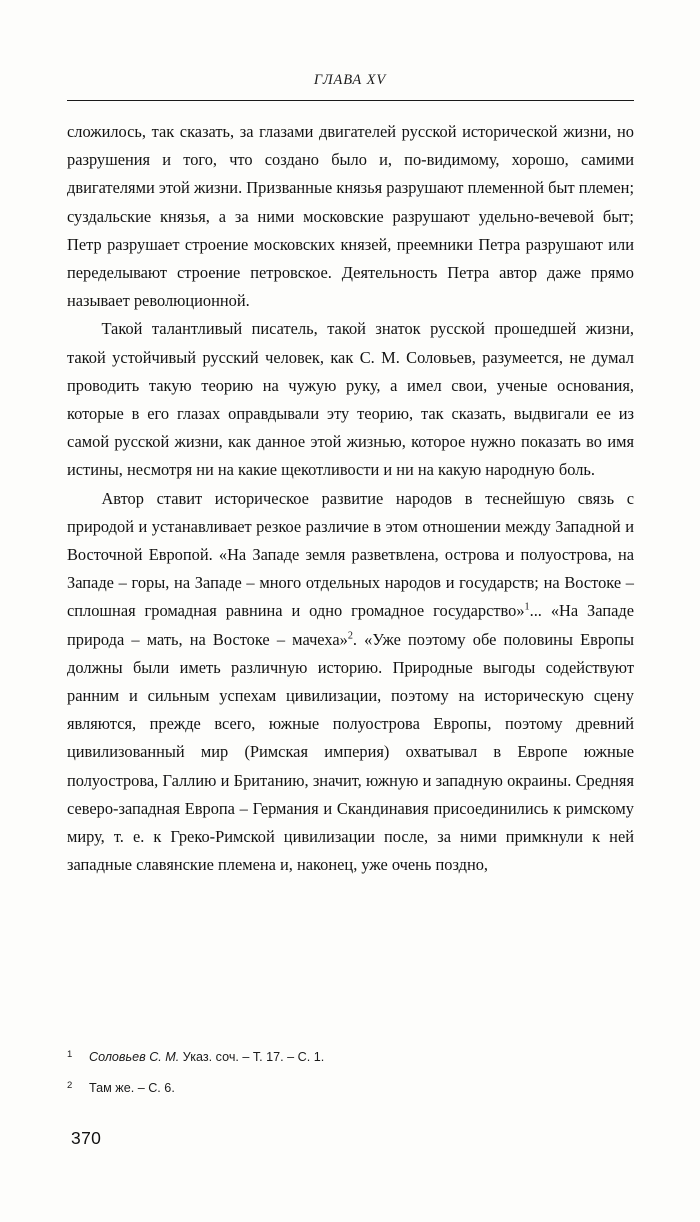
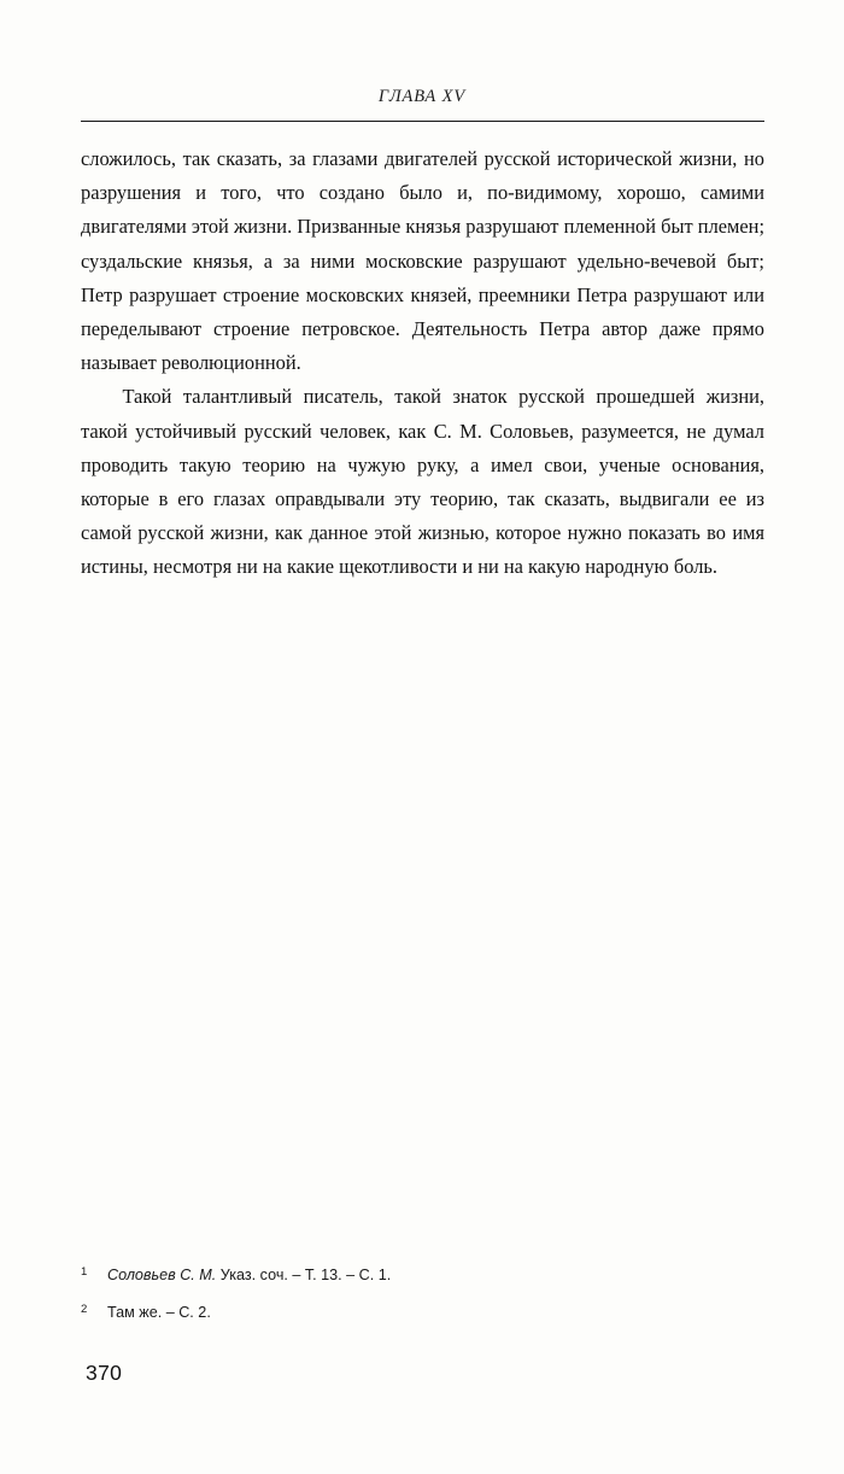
  ГЛАВА XV
  сложилось, так сказать, за глазами двигателей русской исто­рической жизни, но разрушения и того, что создано было и, по-видимому, хорошо, самими двигателями этой жизни. Призванные князья разрушают племенной быт племен; суз­дальские князья, а за ними московские разрушают удельно-вечевой быт; Петр разрушает строение московских князей, преемники Петра разрушают или переделывают строение петровское. Деятельность Петра автор даже прямо называет революционной.
  Такой талантливый писатель, такой знаток русской прошедшей жизни, такой устойчивый русский человек, как С. М. Соловьев, разумеется, не думал проводить такую тео­рию на чужую руку, а имел свои, ученые основания, которые в его глазах оправдывали эту теорию, так сказать, выдвигали ее из самой русской жизни, как данное этой жизнью, которое нужно показать во имя истины, несмотря ни на какие щекот­ливости и ни на какую народную боль.
- Автор ставит историческое развитие народов в тесней­шую связь с природой и устанавливает резкое различие в этом отношении между Западной и Восточной Европой. «На Западе земля разветвлена, острова и полуострова, на Западе – горы, на Западе – много отдельных народов и государств; на Востоке – сплошная громадная равнина и одно громадное государство»1... «На Западе природа – мать, на Востоке – мачеха»2. «Уже поэто­му обе половины Европы должны были иметь различную исто­рию. Природные выгоды содействуют ранним и сильным успе­хам цивилизации, поэтому на историческую сцену являются, прежде всего, южные полуострова Европы, поэтому древний цивилизованный мир (Римская империя) охватывал в Европе южные полуострова, Галлию и Британию, значит, южную и западную окраины. Средняя северо-западная Европа – Герма­ния и Скандинавия присоединились к римскому миру, т. е. к Греко-Римской цивилизации после, за ними примкнули к ней западные славянские племена и, наконец, уже очень поздно,
  1
- Соловьев С. М. Указ. соч. – Т. 17. – С. 1.
+ Соловьев С. М. Указ. соч. – Т. 13. – С. 1.
  2
- Там же. – С. 6.
+ Там же. – С. 2.
  370
